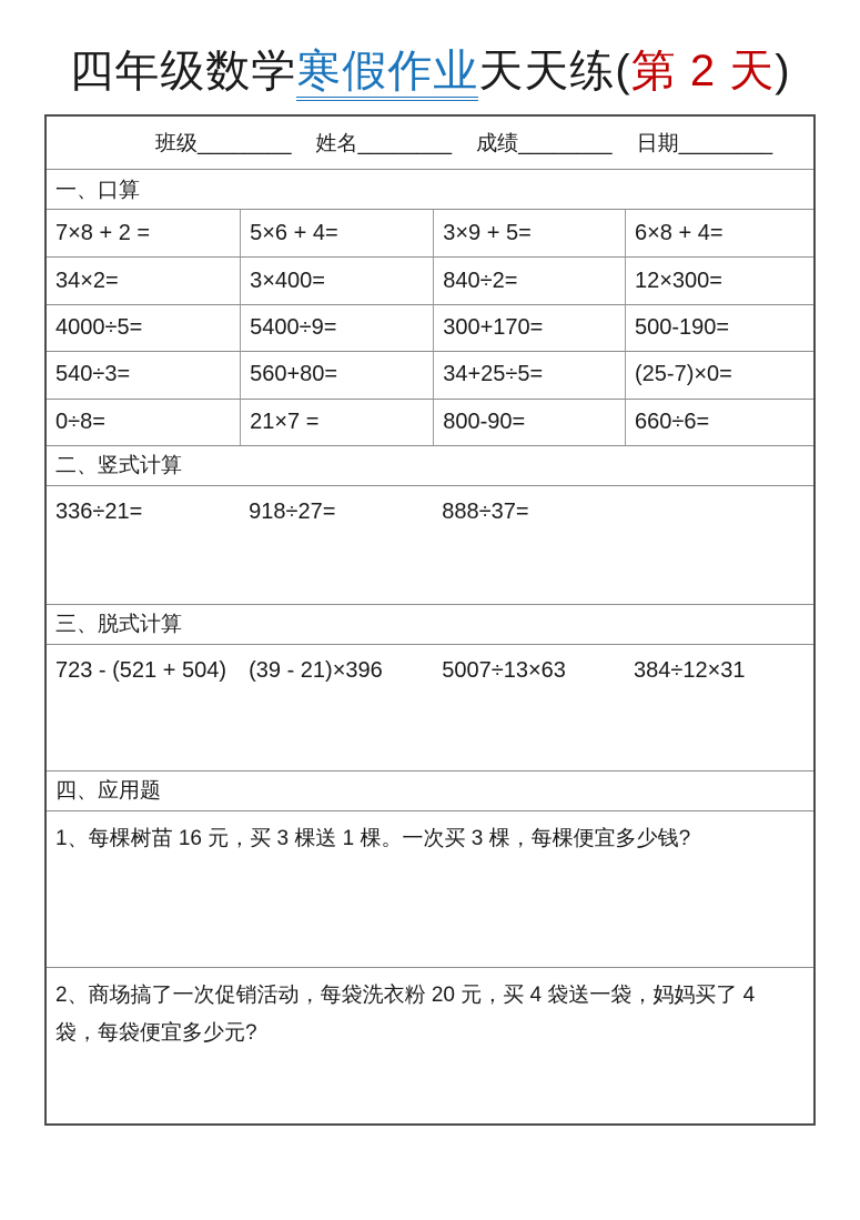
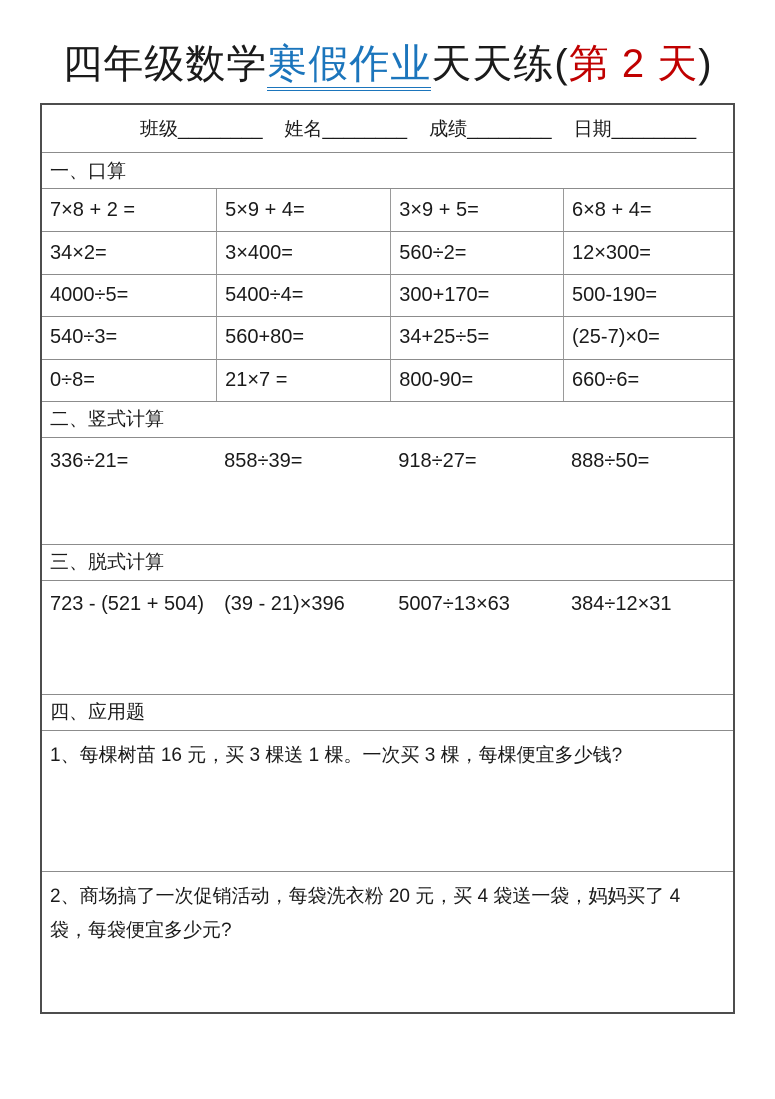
  四年级数学寒假作业天天练(第 2 天)
  班级
  ________
  姓名
  ________
  成绩
  ________
  日期
  ________
  一、口算
  7×8 + 2 =
- 5×6 + 4=
+ 5×9 + 4=
  3×9 + 5=
  6×8 + 4=
  34×2=
  3×400=
- 840÷2=
+ 560÷2=
  12×300=
  4000÷5=
- 5400÷9=
+ 5400÷4=
  300+170=
  500-190=
  540÷3=
  560+80=
  34+25÷5=
  (25-7)×0=
  0÷8=
  21×7 =
  800-90=
  660÷6=
  二、竖式计算
  336÷21=
+ 858÷39=
  918÷27=
- 888÷37=
+ 888÷50=
  三、脱式计算
  723 - (521 + 504)
  (39 - 21)×396
  5007÷13×63
  384÷12×31
  四、应用题
  1、每棵树苗 16 元，买 3 棵送 1 棵。一次买 3 棵，每棵便宜多少钱?
  2、商场搞了一次促销活动，每袋洗衣粉 20 元，买 4 袋送一袋，妈妈买了 4 袋，每袋便宜多少元?
